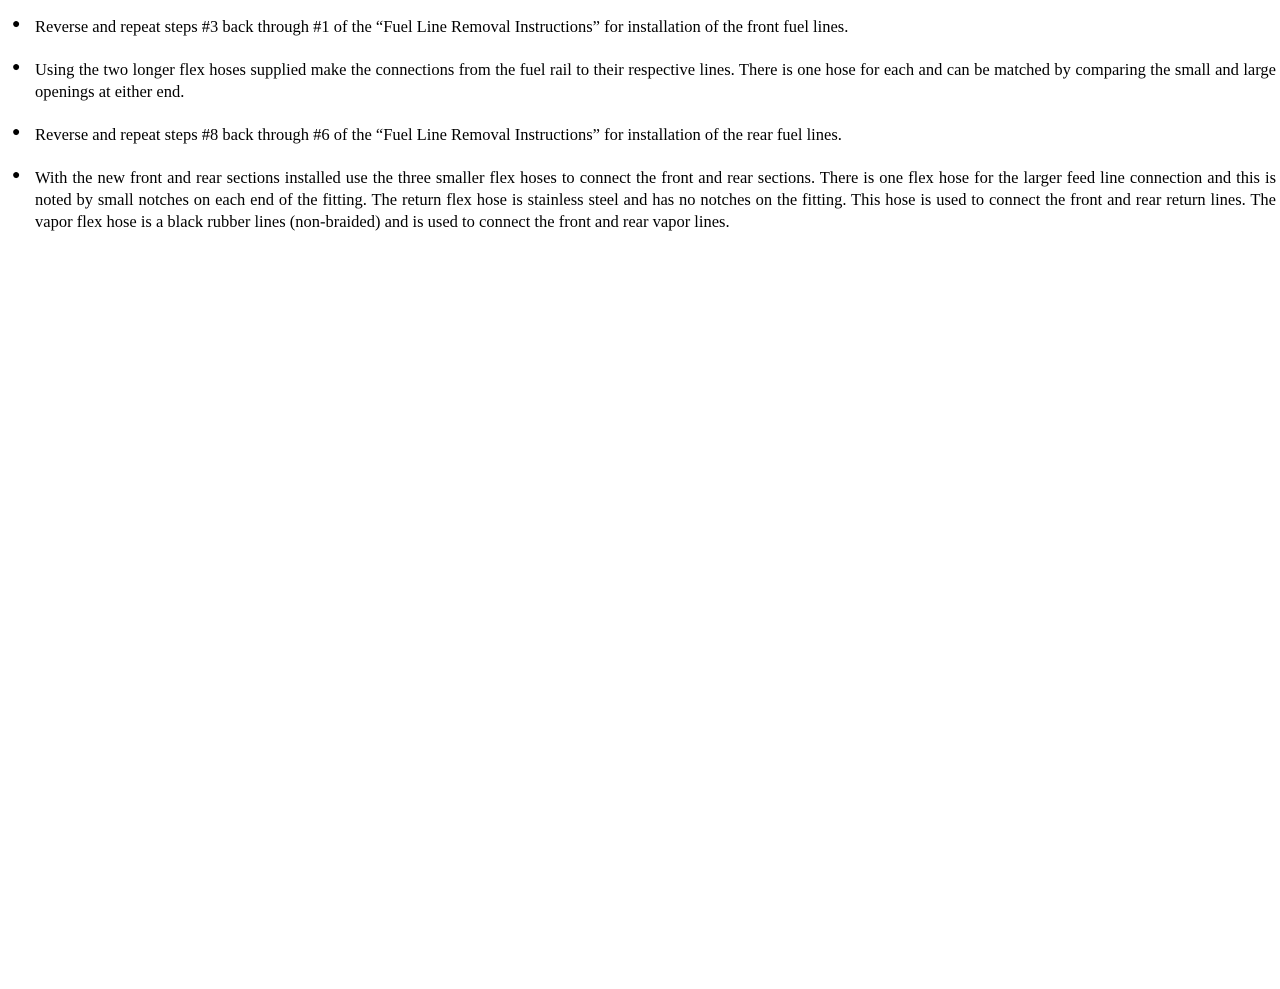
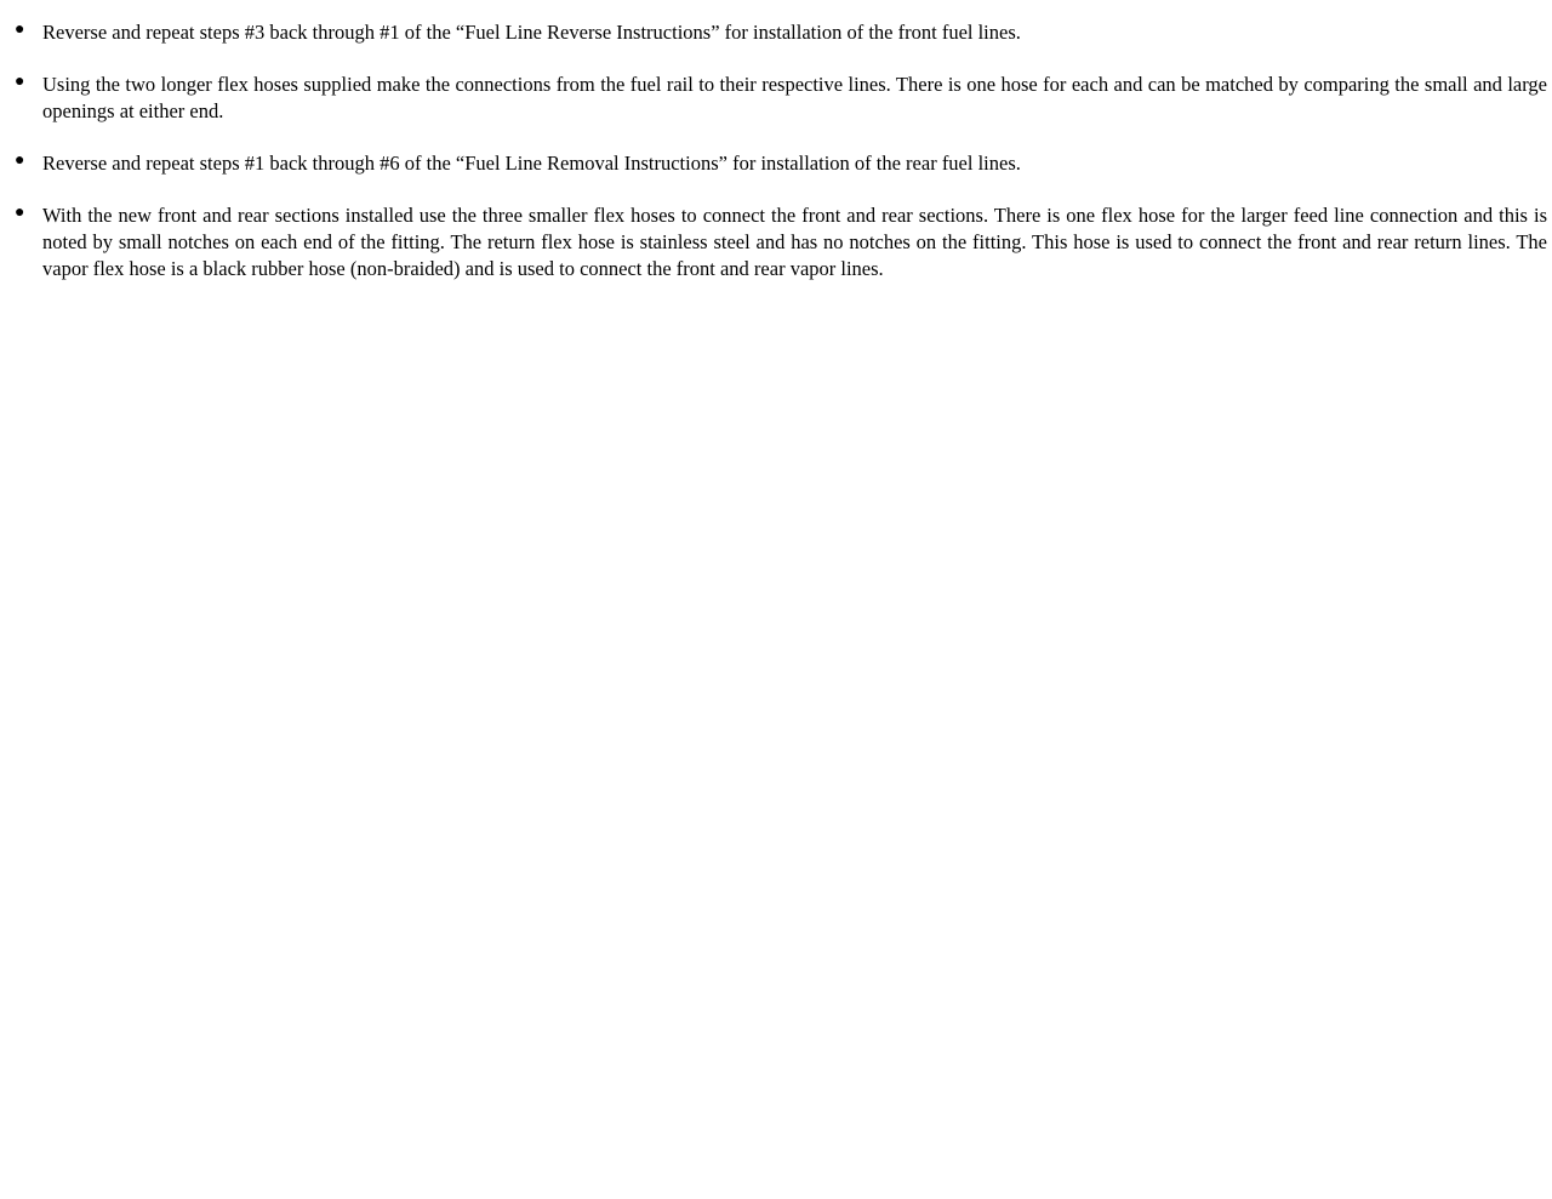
  ●
- Reverse and repeat steps #3 back through #1 of the “Fuel Line Removal Instructions” for installation of the front fuel lines.
+ Reverse and repeat steps #3 back through #1 of the “Fuel Line Reverse Instructions” for installation of the front fuel lines.
  ●
  Using the two longer flex hoses supplied make the connections from the fuel rail to their respective lines. There is one hose for each and can be matched by comparing the small and large openings at either end.
  ●
- Reverse and repeat steps #8 back through #6 of the “Fuel Line Removal Instructions” for installation of the rear fuel lines.
+ Reverse and repeat steps #1 back through #6 of the “Fuel Line Removal Instructions” for installation of the rear fuel lines.
  ●
- With the new front and rear sections installed use the three smaller flex hoses to connect the front and rear sections. There is one flex hose for the larger feed line connection and this is noted by small notches on each end of the fitting. The return flex hose is stainless steel and has no notches on the fitting. This hose is used to connect the front and rear return lines. The vapor flex hose is a black rubber lines (non-braided) and is used to connect the front and rear vapor lines.
+ With the new front and rear sections installed use the three smaller flex hoses to connect the front and rear sections. There is one flex hose for the larger feed line connection and this is noted by small notches on each end of the fitting. The return flex hose is stainless steel and has no notches on the fitting. This hose is used to connect the front and rear return lines. The vapor flex hose is a black rubber hose (non-braided) and is used to connect the front and rear vapor lines.
